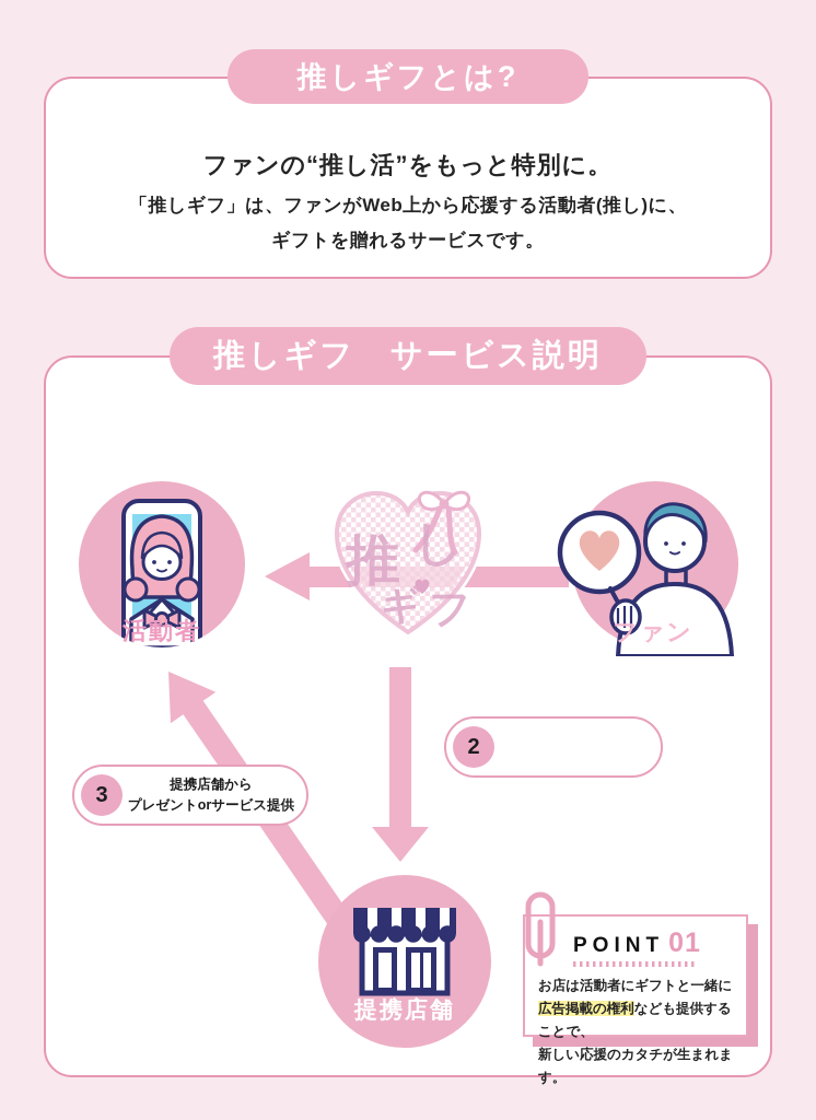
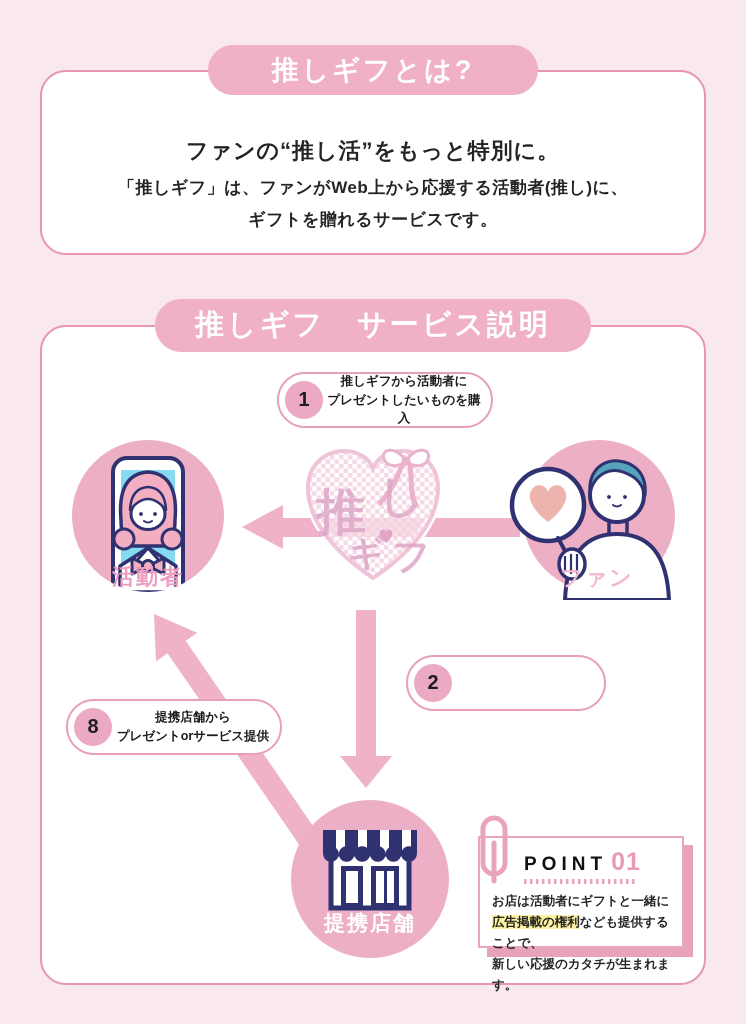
  推しギフとは?
  ファンの“推し活”をもっと特別に。
  「推しギフ」は、ファンがWeb上から応援する活動者(推し)に、
  ギフトを贈れるサービスです。
  推しギフ サービス説明
  活動者
  ファン
  推
  し
  ギ
  フ
  提携店舗
+ 1
+ 推しギフから活動者に
+ プレゼントしたいものを購入
  2
- 3
+ 8
  提携店舗から
  プレゼントorサービス提供
  POINT
  01
  お店は活動者にギフトと一緒に
  広告掲載の権利なども提供することで、
  新しい応援のカタチが生まれます。
